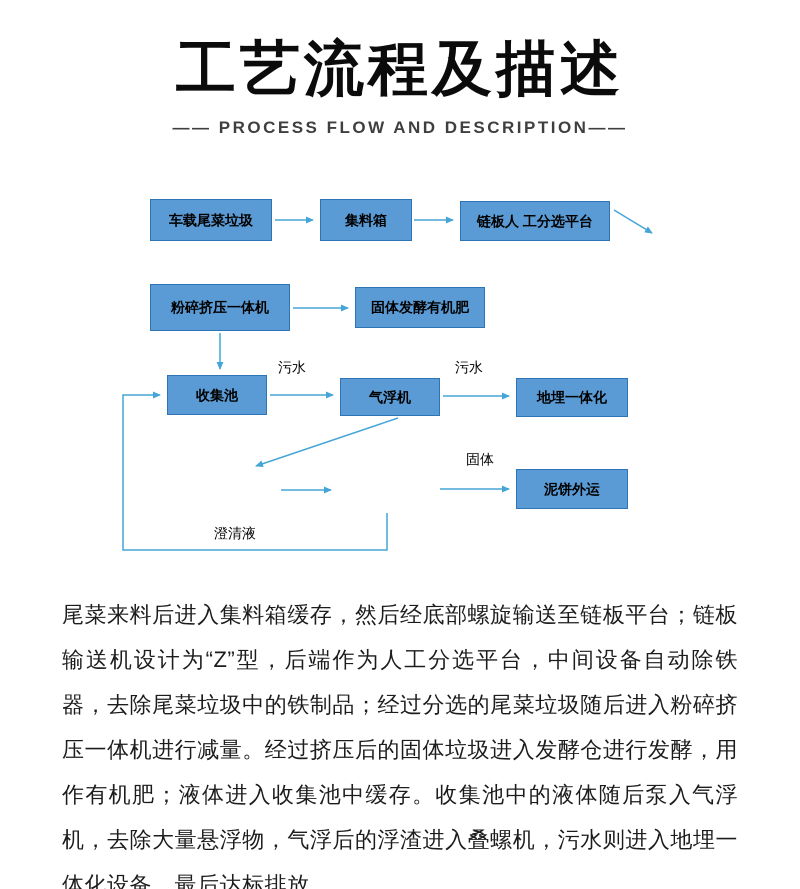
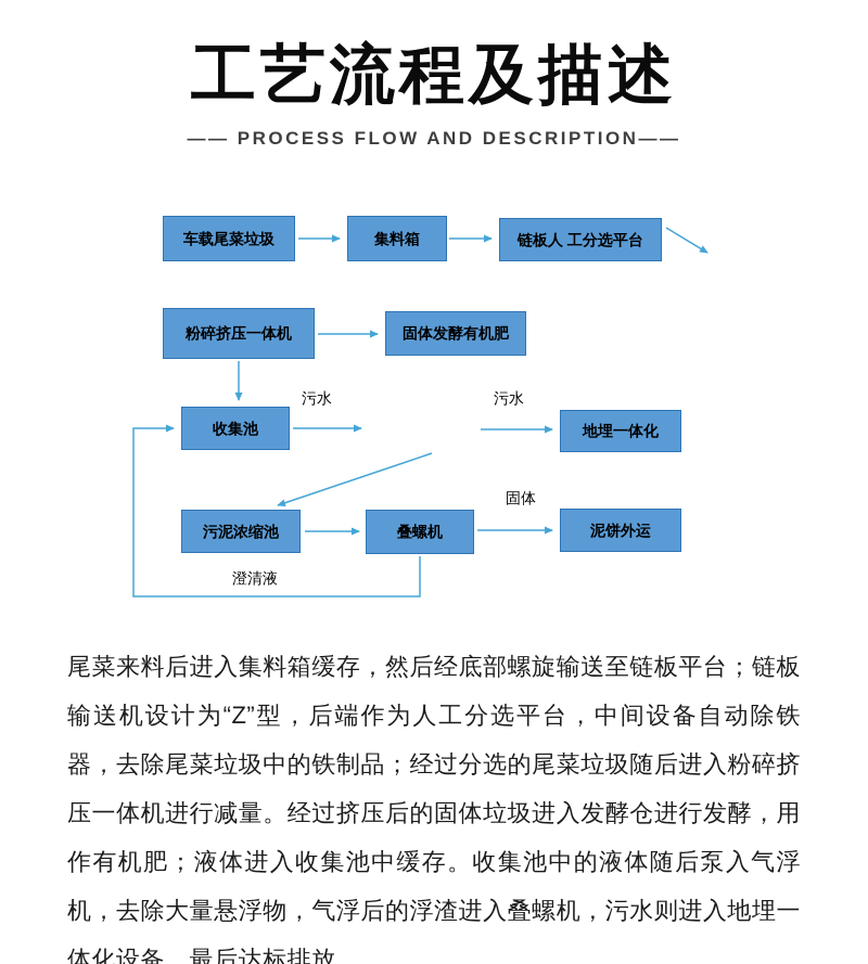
  工艺流程及描述
  —— PROCESS FLOW AND DESCRIPTION——
  车载尾菜垃圾
  集料箱
  链板人 工分选平台
  粉碎挤压一体机
  固体发酵有机肥
  收集池
- 气浮机
  地埋一体化
+ 污泥浓缩池
+ 叠螺机
  泥饼外运
  污水
  污水
  固体
  澄清液
  尾菜来料后进入集料箱缓存，然后经底部螺旋输送至链板平台；链板输送机设计为“Z”型，后端作为人工分选平台，中间设备自动除铁器，去除尾菜垃圾中的铁制品；经过分选的尾菜垃圾随后进入粉碎挤压一体机进行减量。经过挤压后的固体垃圾进入发酵仓进行发酵，用作有机肥；液体进入收集池中缓存。收集池中的液体随后泵入气浮机，去除大量悬浮物，气浮后的浮渣进入叠螺机，污水则进入地埋一体化设备，最后达标排放。
